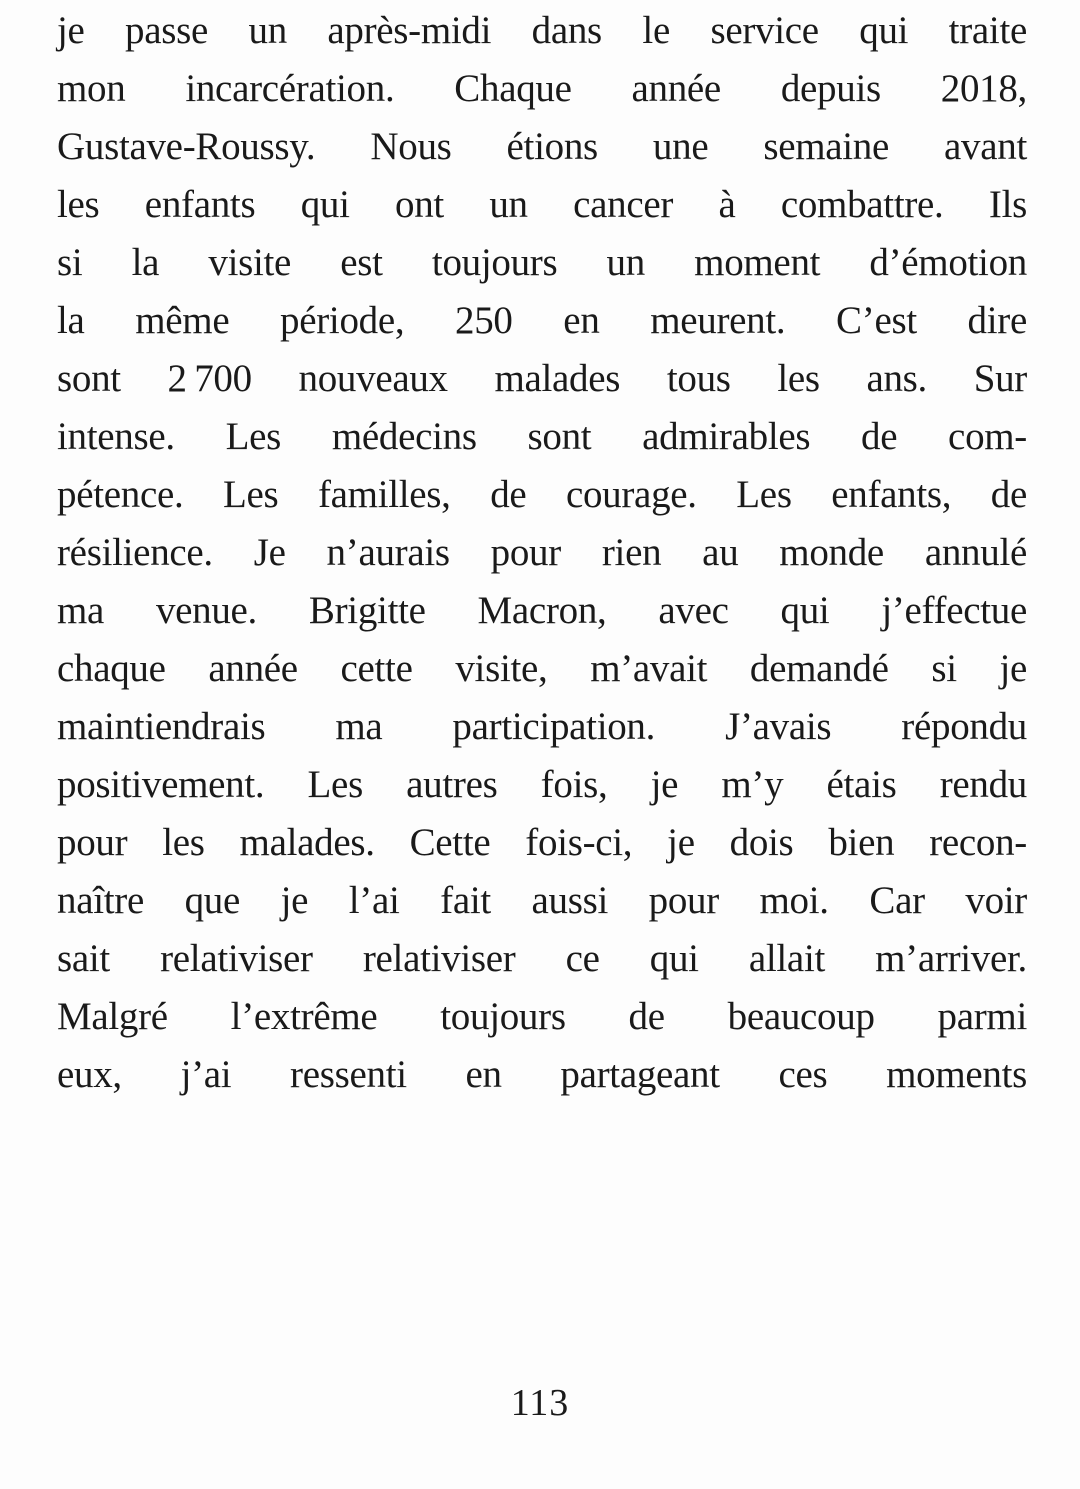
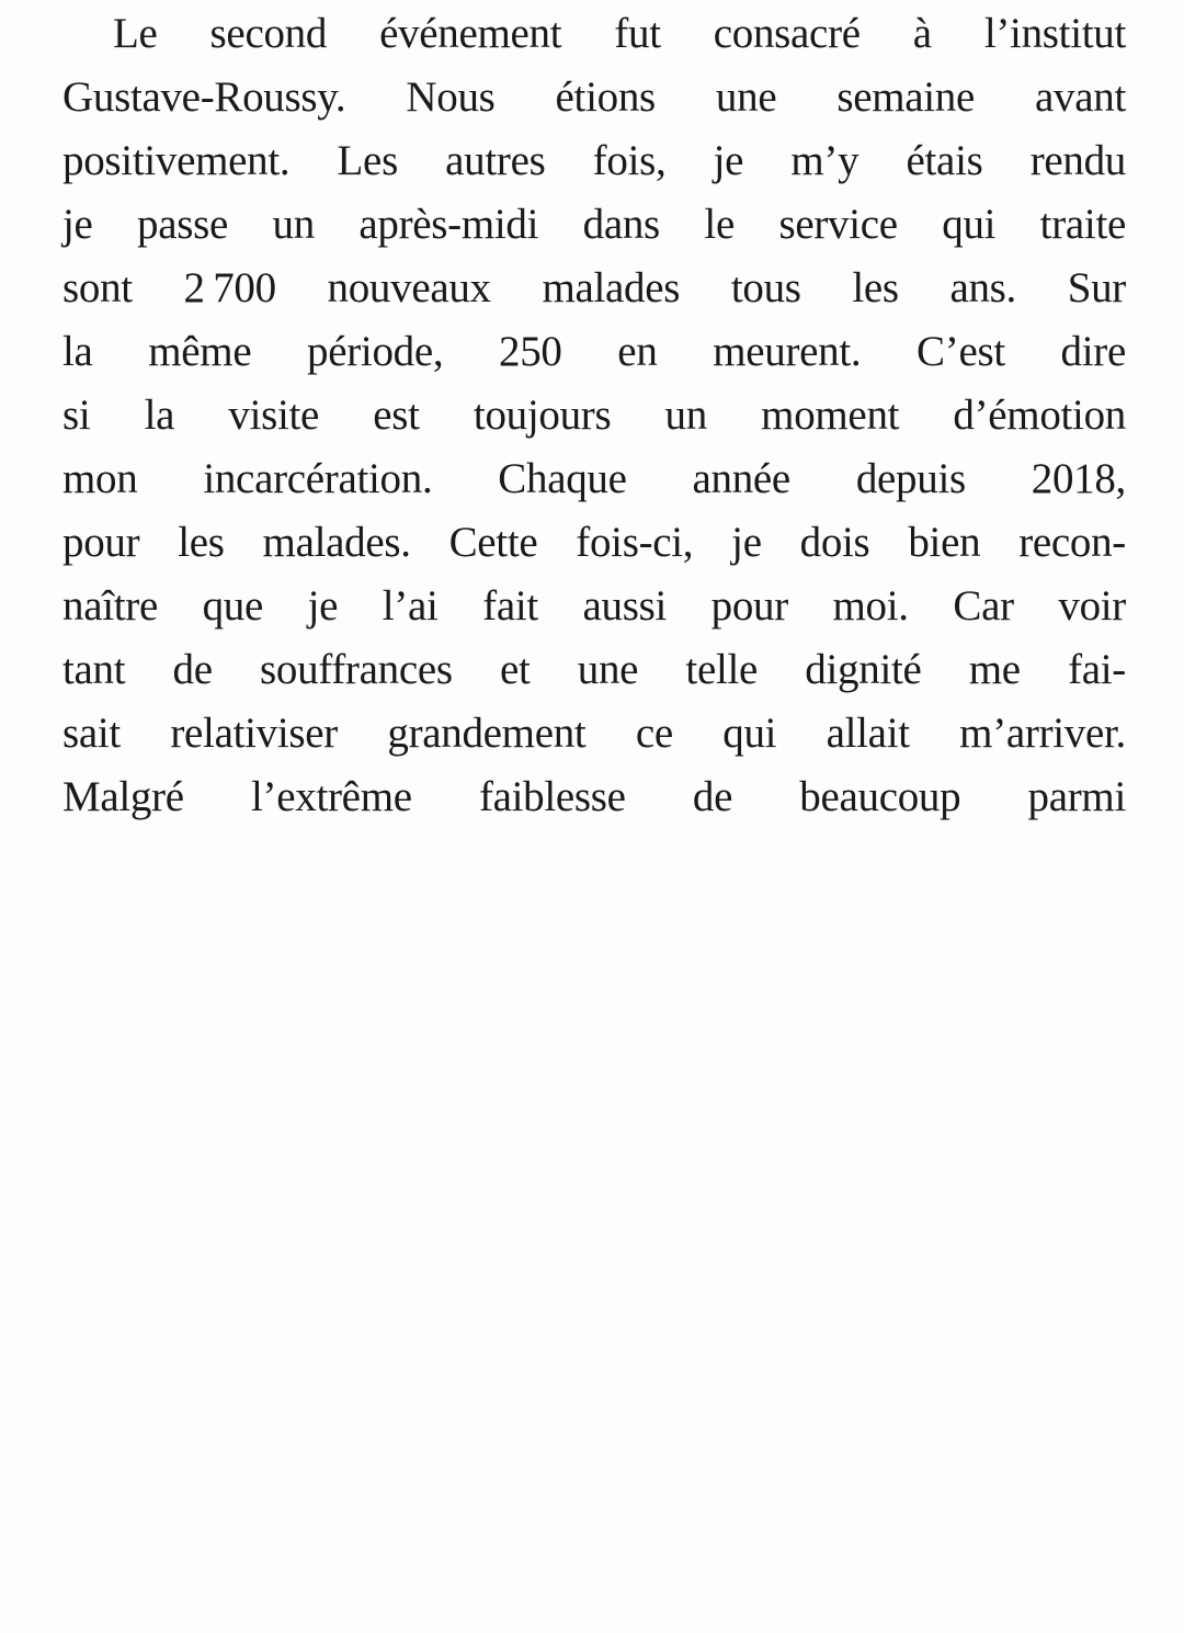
+ Le second événement fut consacré à l’institut
- je passe un après-midi dans le service qui traite
+ Gustave-Roussy. Nous étions une semaine avant
- mon incarcération. Chaque année depuis 2018,
+ positivement. Les autres fois, je m’y étais rendu
- Gustave-Roussy. Nous étions une semaine avant
+ je passe un après-midi dans le service qui traite
- les enfants qui ont un cancer à combattre. Ils
- si la visite est toujours un moment d’émotion
+ sont 2 700 nouveaux malades tous les ans. Sur
  la même période, 250 en meurent. C’est dire
- sont 2 700 nouveaux malades tous les ans. Sur
+ si la visite est toujours un moment d’émotion
- intense. Les médecins sont admirables de com-
- pétence. Les familles, de courage. Les enfants, de
- résilience. Je n’aurais pour rien au monde annulé
- ma venue. Brigitte Macron, avec qui j’effectue
- chaque année cette visite, m’avait demandé si je
- maintiendrais ma participation. J’avais répondu
- positivement. Les autres fois, je m’y étais rendu
+ mon incarcération. Chaque année depuis 2018,
  pour les malades. Cette fois-ci, je dois bien recon-
  naître que je l’ai fait aussi pour moi. Car voir
+ tant de souffrances et une telle dignité me fai-
- sait relativiser relativiser ce qui allait m’arriver.
+ sait relativiser grandement ce qui allait m’arriver.
- Malgré l’extrême toujours de beaucoup parmi
+ Malgré l’extrême faiblesse de beaucoup parmi
- eux, j’ai ressenti en partageant ces moments
- 113
